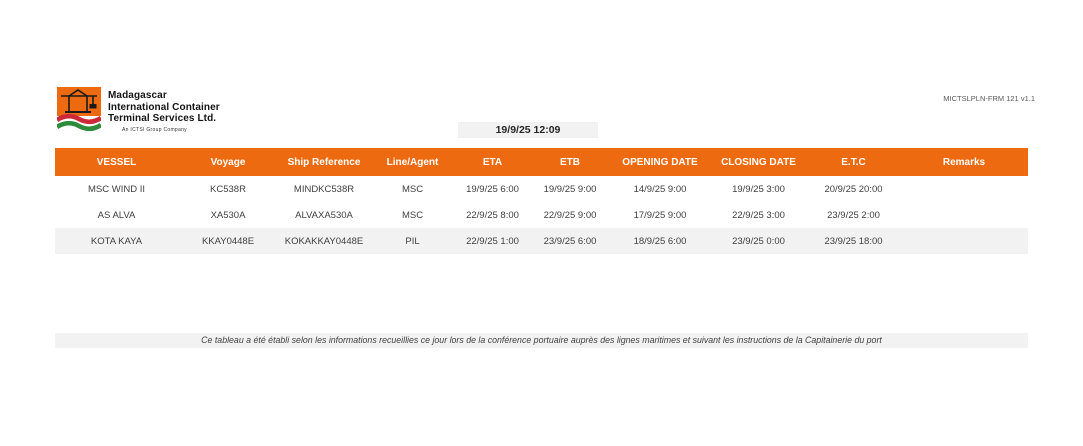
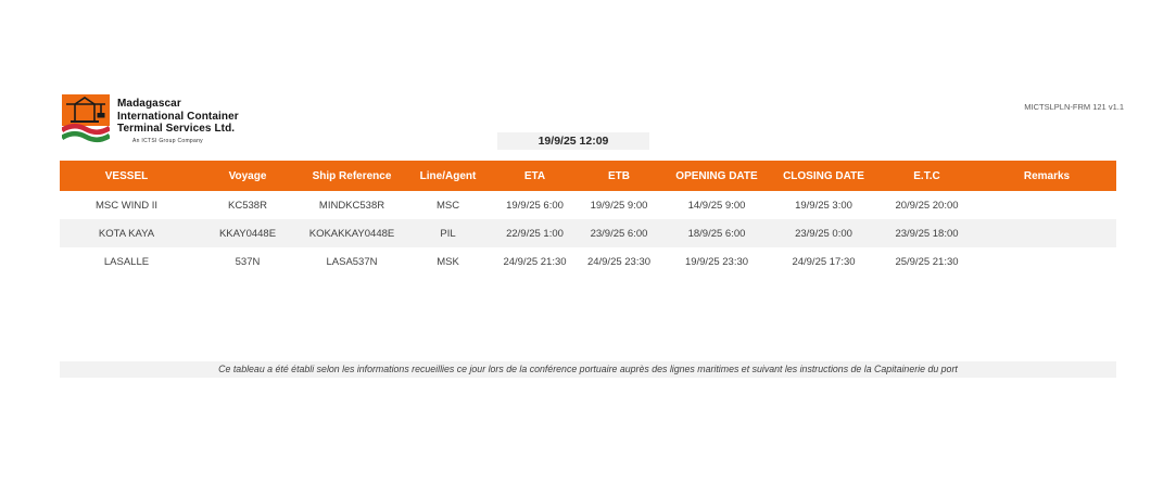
  Madagascar
  International Container
  Terminal Services Ltd.
  19/9/25 12:09
  MICTSLPLN-FRM 121 v1.1
  VESSEL	Voyage	Ship Reference	Line/Agent	ETA	ETB	OPENING DATE	CLOSING DATE	E.T.C	Remarks
  MSC WIND II	KC538R	MINDKC538R	MSC	19/9/25 6:00	19/9/25 9:00	14/9/25 9:00	19/9/25 3:00	20/9/25 20:00
- AS ALVA	XA530A	ALVAXA530A	MSC	22/9/25 8:00	22/9/25 9:00	17/9/25 9:00	22/9/25 3:00	23/9/25 2:00
  KOTA KAYA	KKAY0448E	KOKAKKAY0448E	PIL	22/9/25 1:00	23/9/25 6:00	18/9/25 6:00	23/9/25 0:00	23/9/25 18:00
+ LASALLE	537N	LASA537N	MSK	24/9/25 21:30	24/9/25 23:30	19/9/25 23:30	24/9/25 17:30	25/9/25 21:30
  Ce tableau a été établi selon les informations recueillies ce jour lors de la conférence portuaire auprès des lignes maritimes et suivant les instructions de la Capitainerie du port
